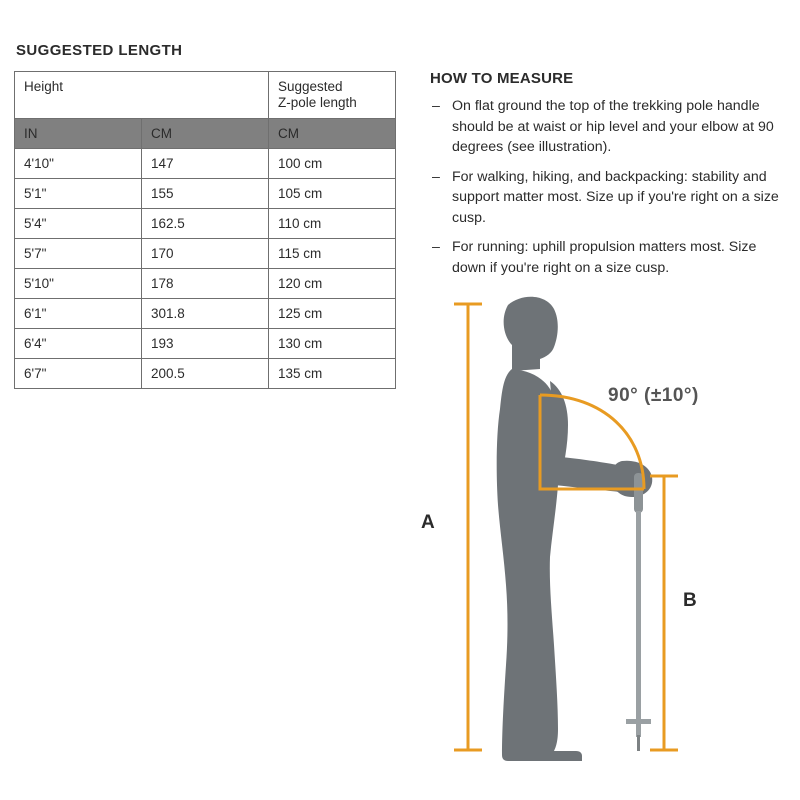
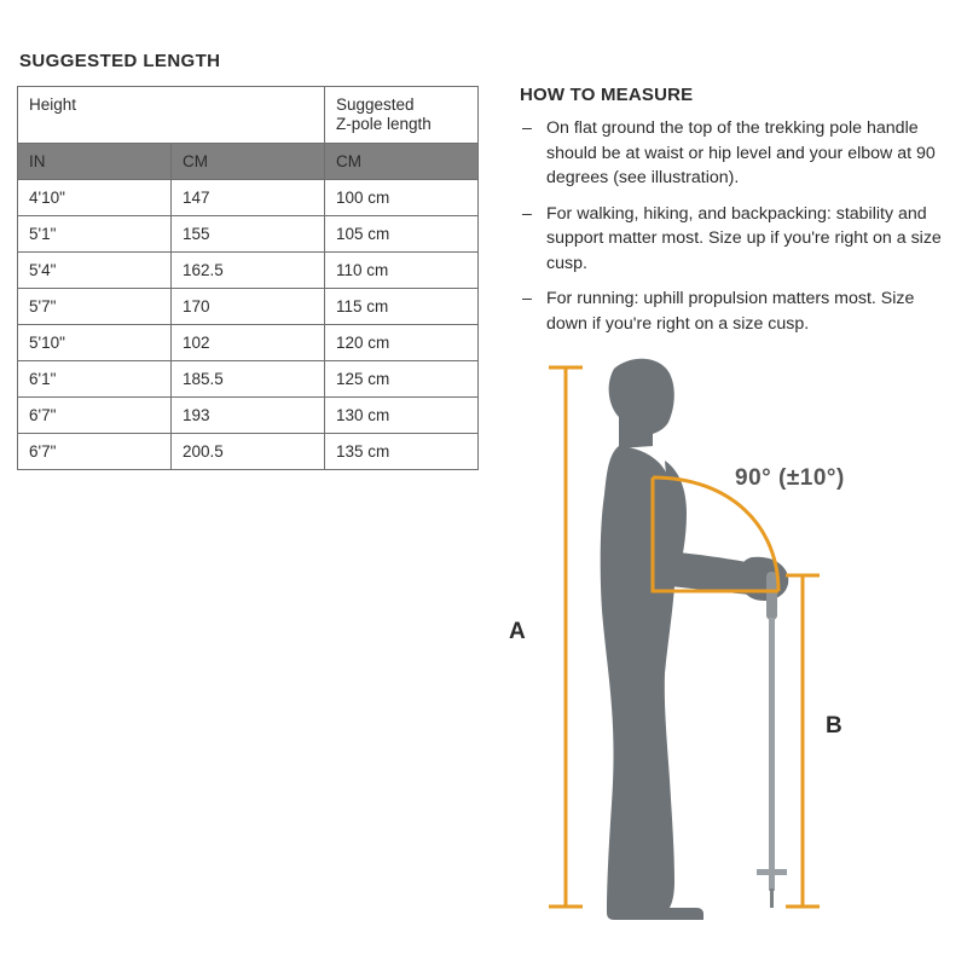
  SUGGESTED LENGTH
  Height	SuggestedZ-pole length
  IN	CM	CM
  4'10"	147	100 cm
  5'1"	155	105 cm
  5'4"	162.5	110 cm
  5'7"	170	115 cm
- 5'10"	178	120 cm
+ 5'10"	102	120 cm
- 6'1"	301.8	125 cm
+ 6'1"	185.5	125 cm
- 6'4"	193	130 cm
+ 6'7"	193	130 cm
  6'7"	200.5	135 cm
  HOW TO MEASURE
  –
  On flat ground the top of the trekking pole handle should be at waist or hip level and your elbow at 90 degrees (see illustration).
  –
  For walking, hiking, and backpacking: stability and support matter most. Size up if you're right on a size cusp.
  –
  For running: uphill propulsion matters most. Size down if you're right on a size cusp.
  90° (±10°)
  A
  B
